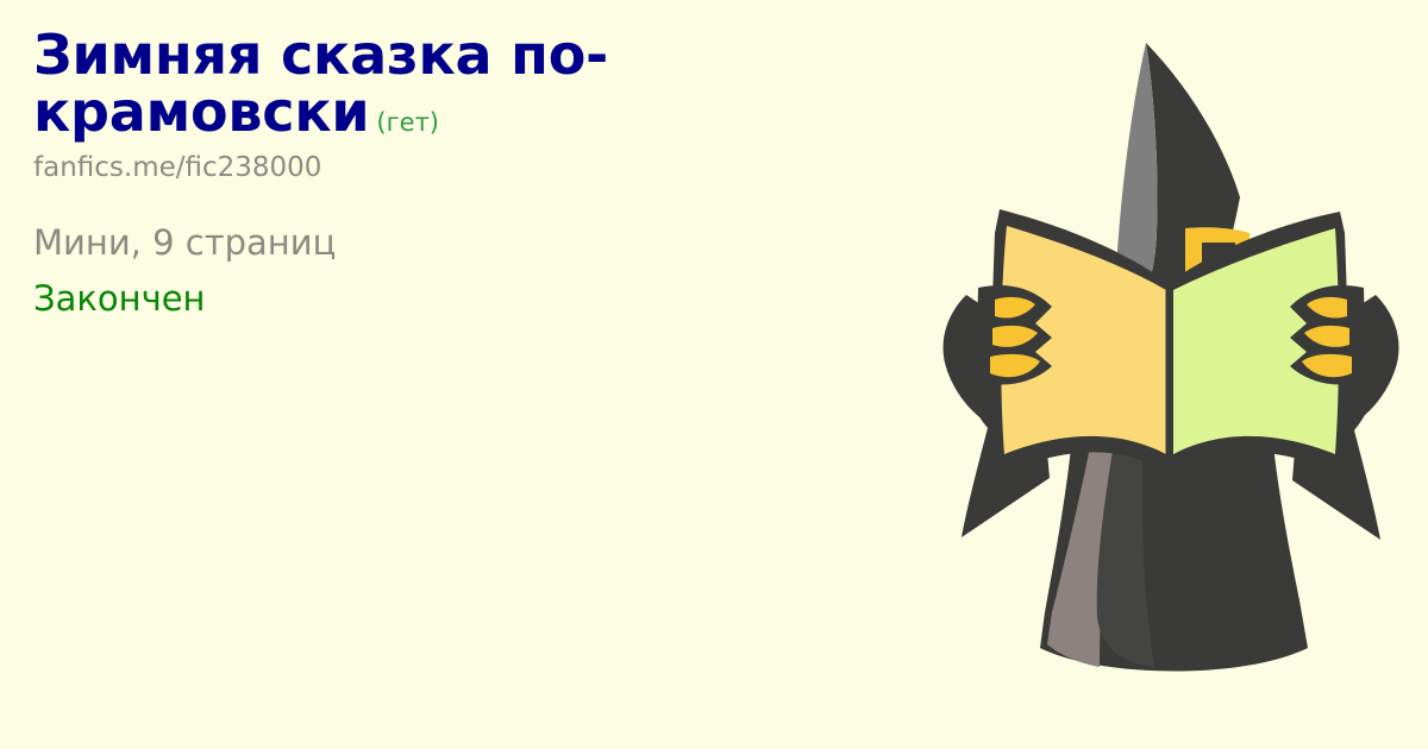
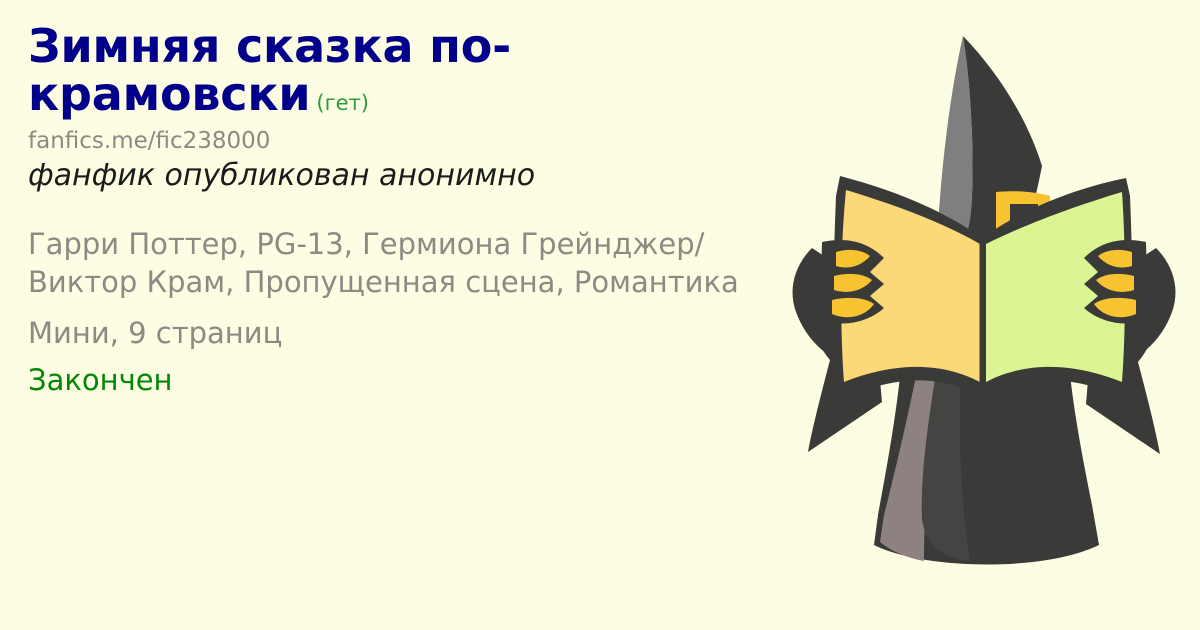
  Зимняя сказка по-крамовски (гет)
  fanfics.me/fic238000
+ фанфик опубликован анонимно
+ Гарри Поттер, PG-13, Гермиона Грейнджер/Виктор Крам, Пропущенная сцена, Романтика
  Мини, 9 страниц
  Закончен
